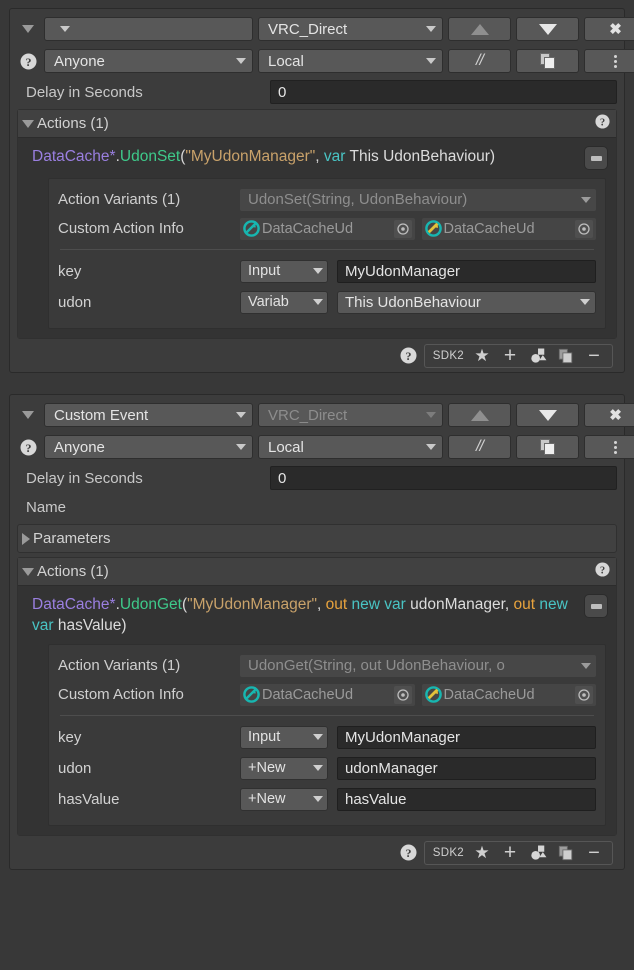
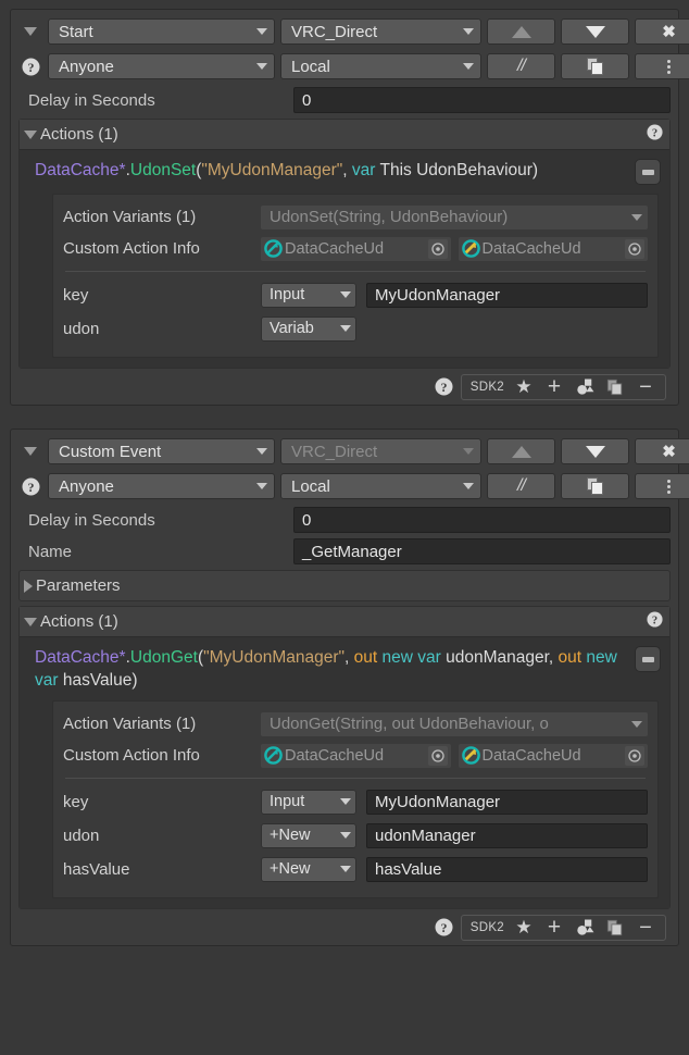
+ Start
  VRC_Direct
  ✖
  ?
  Anyone
  Local
  //
  Delay in Seconds
  0
  Actions (1)
  ?
  DataCache*.UdonSet("MyUdonManager", var This UdonBehaviour)
  Action Variants (1)
  UdonSet(String, UdonBehaviour)
  Custom Action Info
  DataCacheUd
  DataCacheUd
  key
  Input
  MyUdonManager
  udon
  Variab
- This UdonBehaviour
  ?
  SDK2
  ★
  +
  −
  Custom Event
  VRC_Direct
  ✖
  ?
  Anyone
  Local
  //
  Delay in Seconds
  0
  Name
+ _GetManager
  Parameters
  Actions (1)
  ?
  DataCache*.UdonGet("MyUdonManager", out new var udonManager, out new var hasValue)
  Action Variants (1)
  UdonGet(String, out UdonBehaviour, o
  Custom Action Info
  DataCacheUd
  DataCacheUd
  key
  Input
  MyUdonManager
  udon
  +New
  udonManager
  hasValue
  +New
  hasValue
  ?
  SDK2
  ★
  +
  −
